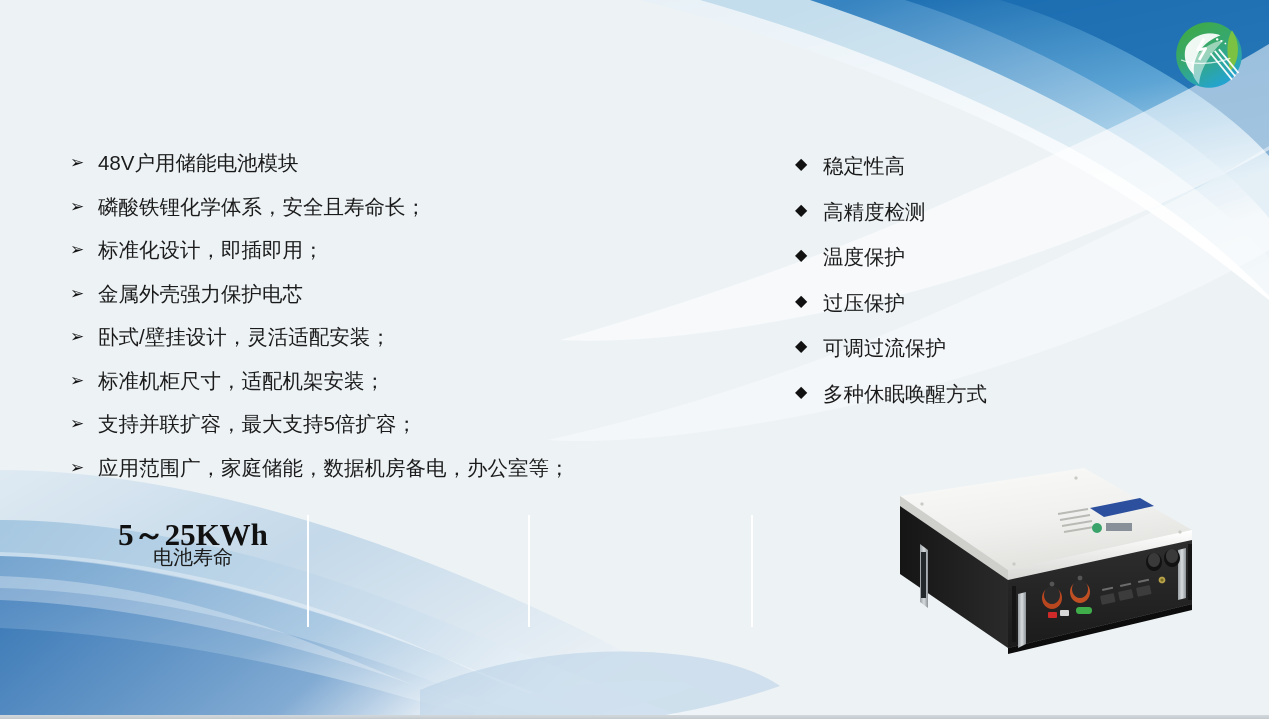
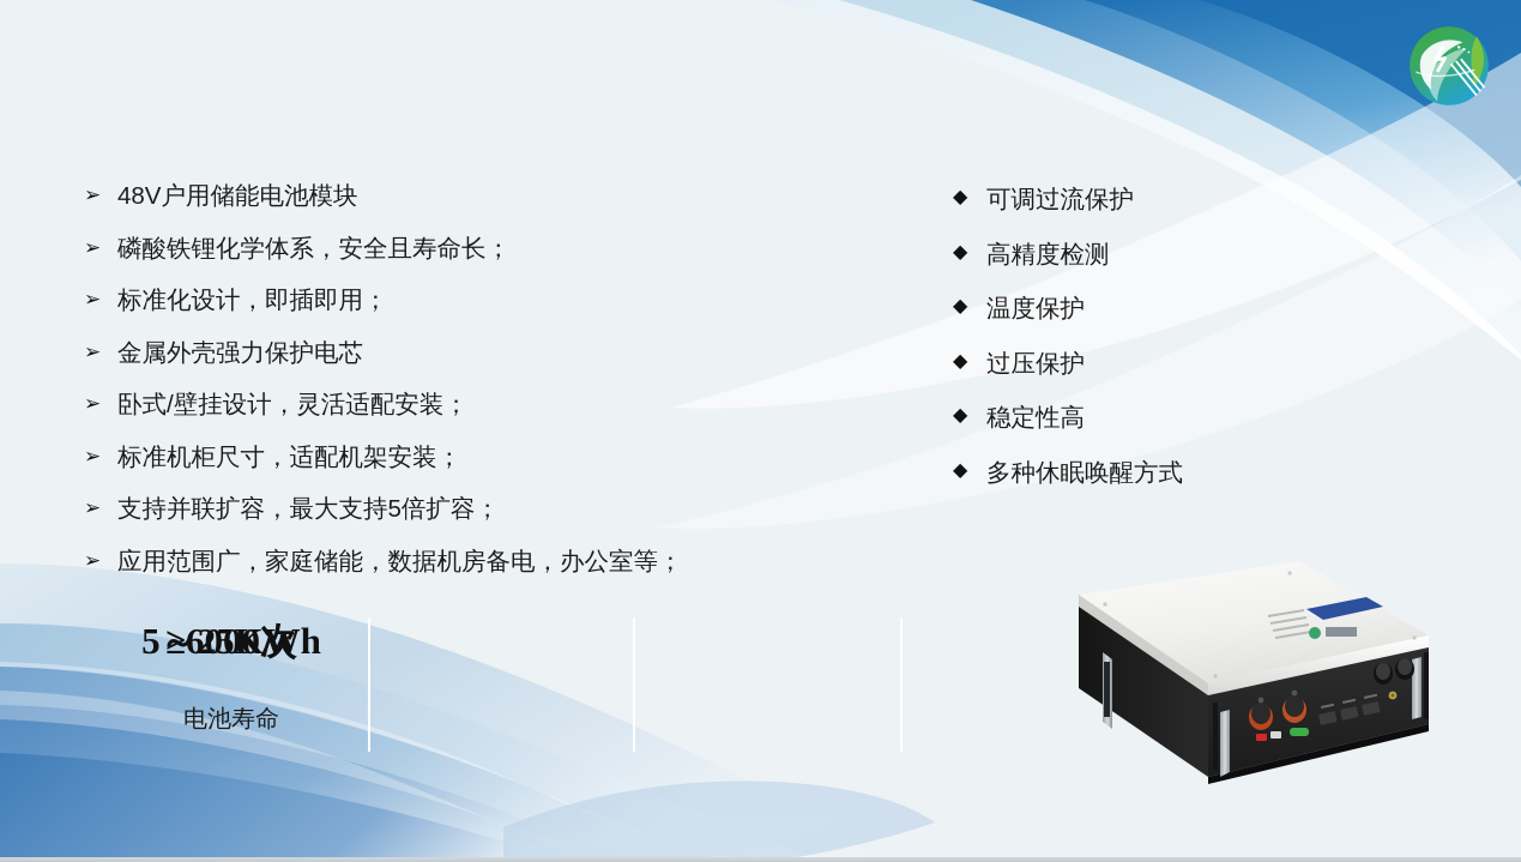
  ➢
  48V户用储能电池模块
  ➢
  磷酸铁锂化学体系，安全且寿命长；
  ➢
  标准化设计，即插即用；
  ➢
  金属外壳强力保护电芯
  ➢
  卧式/壁挂设计，灵活适配安装；
  ➢
  标准机柜尺寸，适配机架安装；
  ➢
  支持并联扩容，最大支持5倍扩容；
  ➢
  应用范围广，家庭储能，数据机房备电，办公室等；
  ◆
- 稳定性高
+ 可调过流保护
  ◆
  高精度检测
  ◆
  温度保护
  ◆
  过压保护
  ◆
- 可调过流保护
+ 稳定性高
  ◆
  多种休眠唤醒方式
  5～25KWh
+ ≥6000次
  电池寿命
